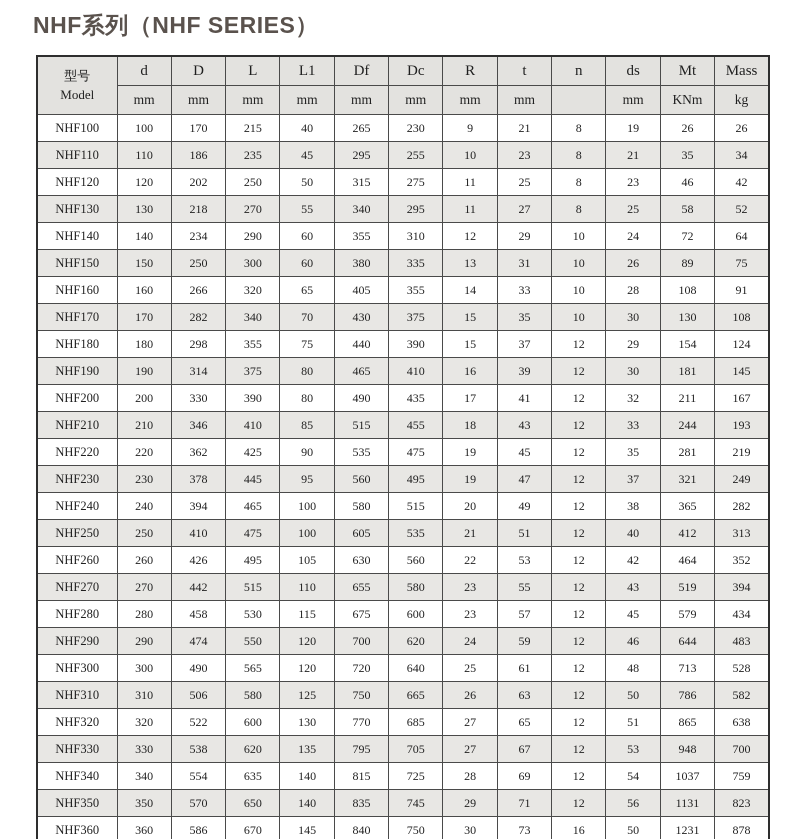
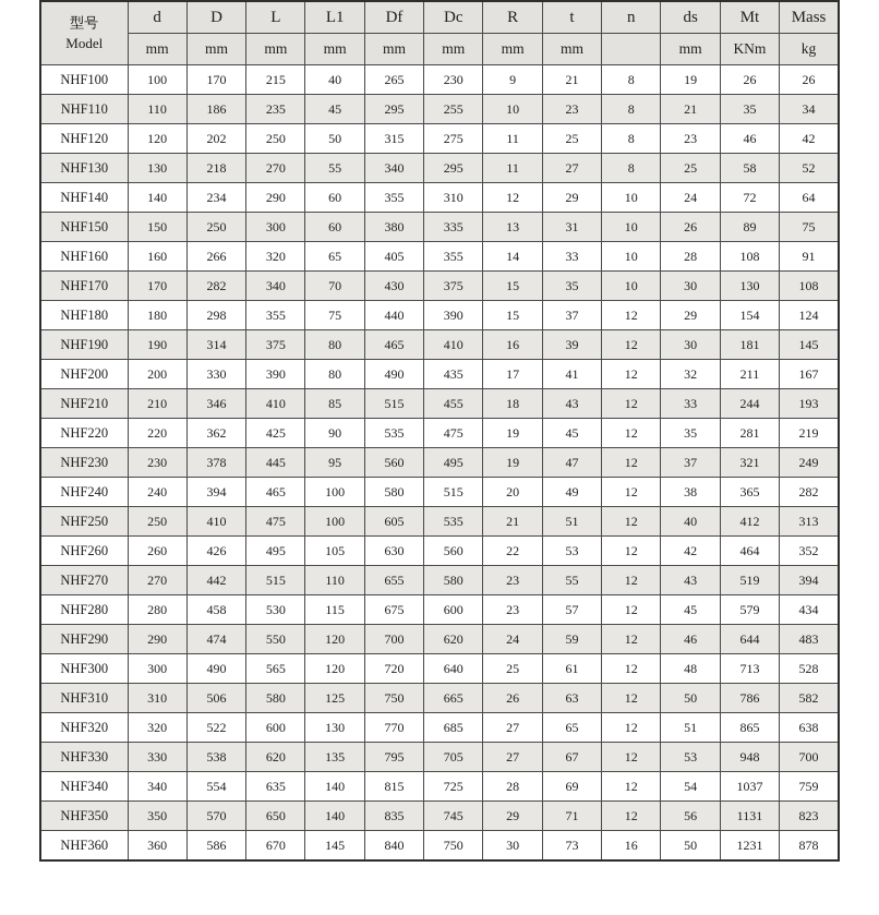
- NHF系列（NHF SERIES）
  型号 Model	d	D	L	L1	Df	Dc	R	t	n	ds	Mt	Mass
  mm	mm	mm	mm	mm	mm	mm	mm		mm	KNm	kg
  NHF100	100	170	215	40	265	230	9	21	8	19	26	26
  NHF110	110	186	235	45	295	255	10	23	8	21	35	34
  NHF120	120	202	250	50	315	275	11	25	8	23	46	42
  NHF130	130	218	270	55	340	295	11	27	8	25	58	52
  NHF140	140	234	290	60	355	310	12	29	10	24	72	64
  NHF150	150	250	300	60	380	335	13	31	10	26	89	75
  NHF160	160	266	320	65	405	355	14	33	10	28	108	91
  NHF170	170	282	340	70	430	375	15	35	10	30	130	108
  NHF180	180	298	355	75	440	390	15	37	12	29	154	124
  NHF190	190	314	375	80	465	410	16	39	12	30	181	145
  NHF200	200	330	390	80	490	435	17	41	12	32	211	167
  NHF210	210	346	410	85	515	455	18	43	12	33	244	193
  NHF220	220	362	425	90	535	475	19	45	12	35	281	219
  NHF230	230	378	445	95	560	495	19	47	12	37	321	249
  NHF240	240	394	465	100	580	515	20	49	12	38	365	282
  NHF250	250	410	475	100	605	535	21	51	12	40	412	313
  NHF260	260	426	495	105	630	560	22	53	12	42	464	352
  NHF270	270	442	515	110	655	580	23	55	12	43	519	394
  NHF280	280	458	530	115	675	600	23	57	12	45	579	434
  NHF290	290	474	550	120	700	620	24	59	12	46	644	483
  NHF300	300	490	565	120	720	640	25	61	12	48	713	528
  NHF310	310	506	580	125	750	665	26	63	12	50	786	582
  NHF320	320	522	600	130	770	685	27	65	12	51	865	638
  NHF330	330	538	620	135	795	705	27	67	12	53	948	700
  NHF340	340	554	635	140	815	725	28	69	12	54	1037	759
  NHF350	350	570	650	140	835	745	29	71	12	56	1131	823
  NHF360	360	586	670	145	840	750	30	73	16	50	1231	878
